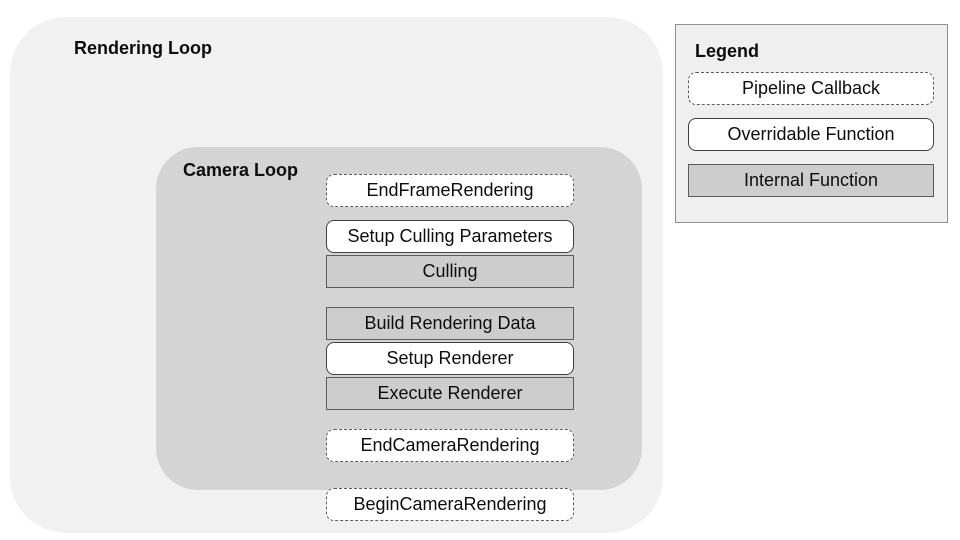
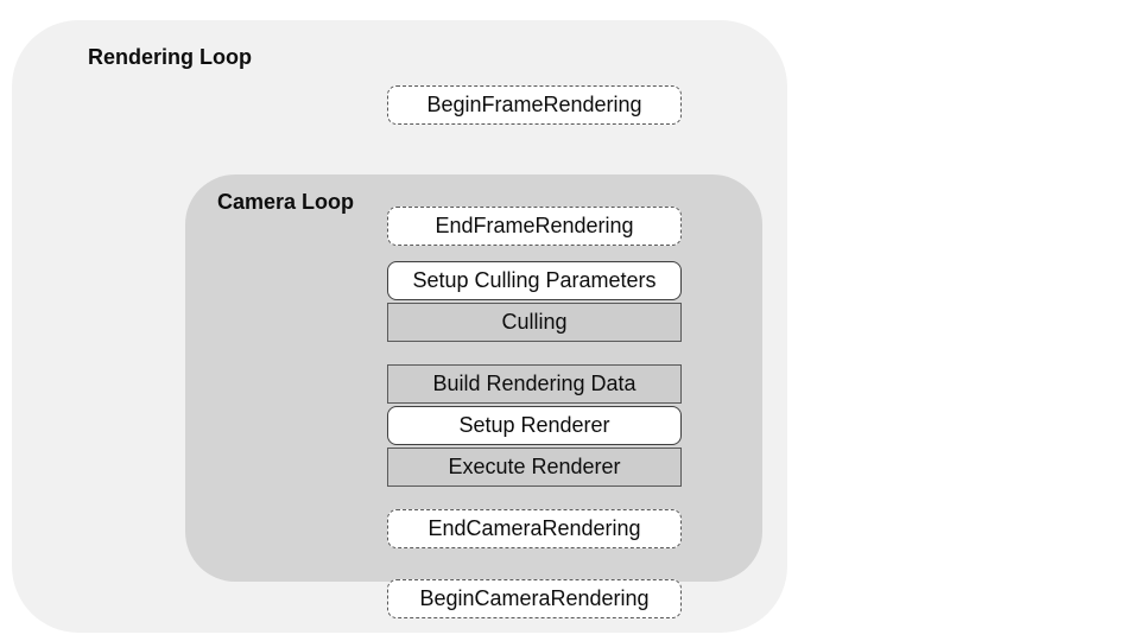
  Rendering Loop
  Camera Loop
+ BeginFrameRendering
  EndFrameRendering
  Setup Culling Parameters
  Culling
  Build Rendering Data
  Setup Renderer
  Execute Renderer
  EndCameraRendering
  BeginCameraRendering
- Legend
- Pipeline Callback
- Overridable Function
- Internal Function
